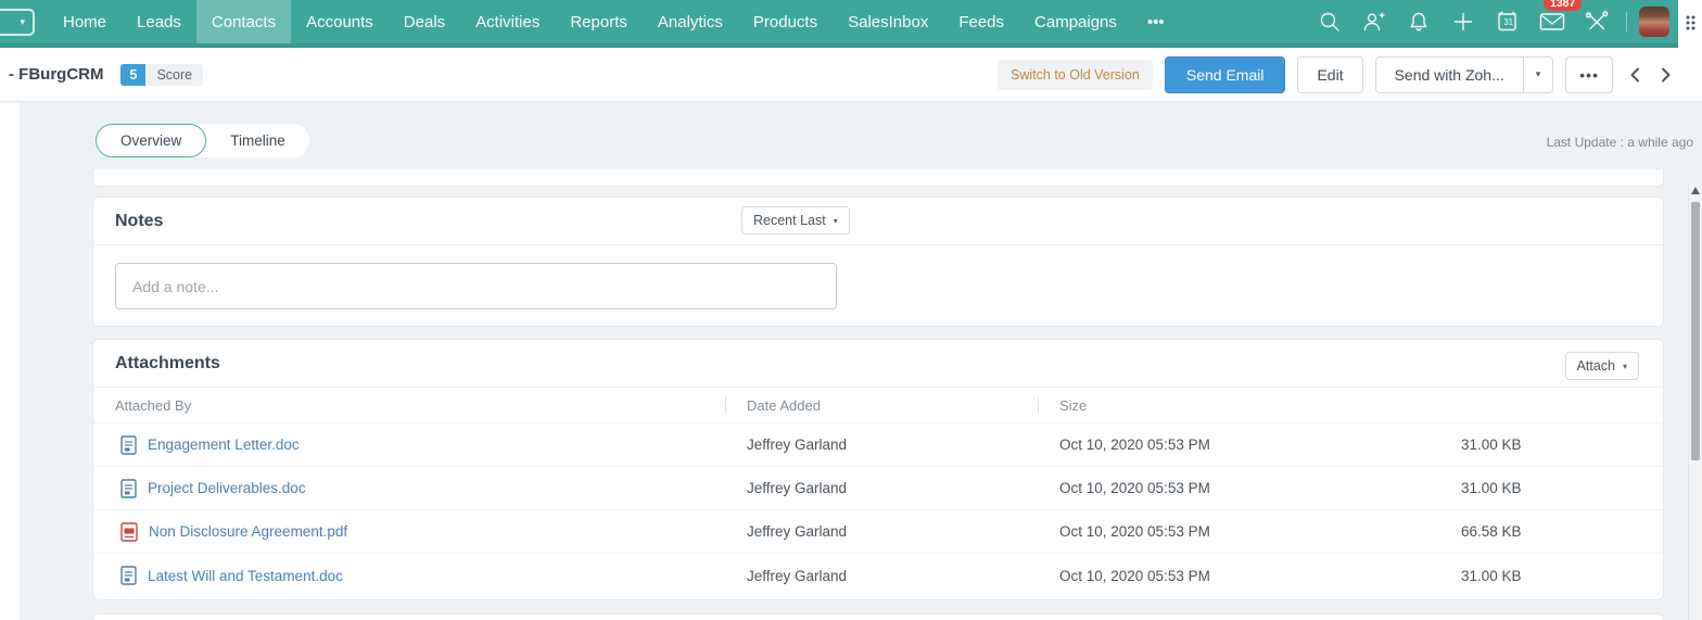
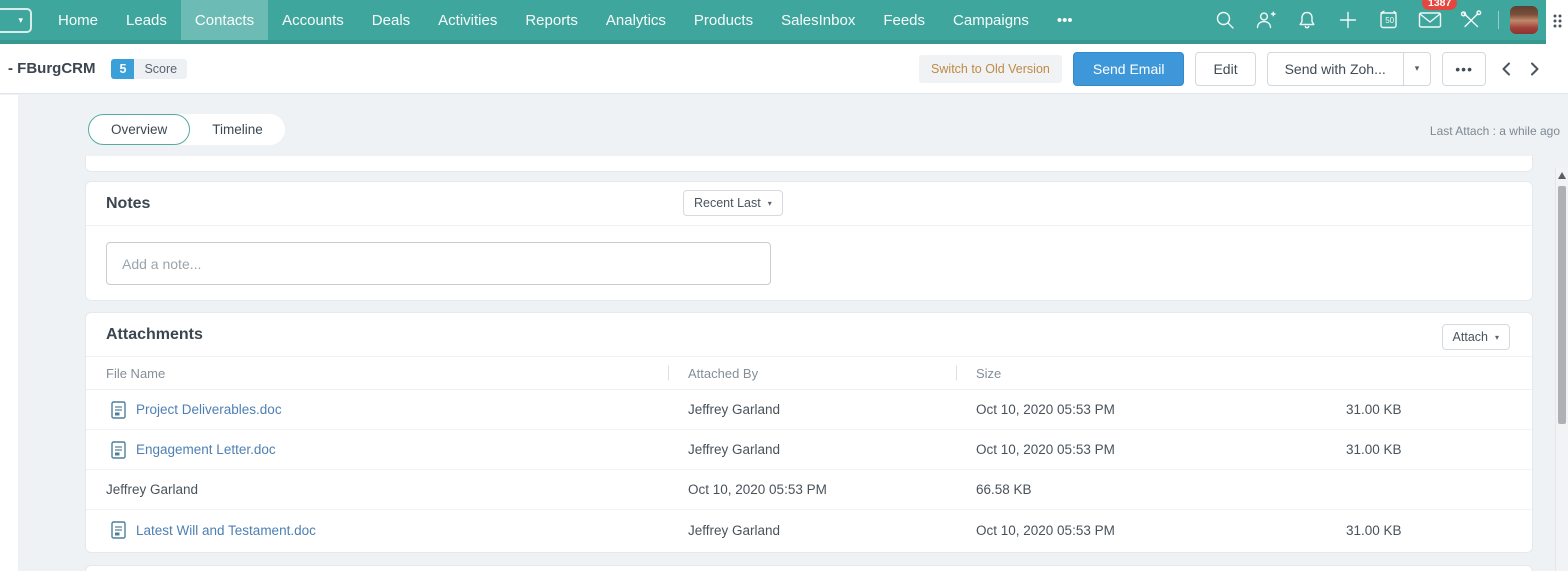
  ▾
  Home
  Leads
  Contacts
  Accounts
  Deals
  Activities
  Reports
  Analytics
  Products
  SalesInbox
  Feeds
  Campaigns
  •••
- 31
+ 50
  1387
  - FBurgCRM
  5
  Score
  Switch to Old Version
  Send Email
  Edit
  Send with Zoh...
  ▾
  •••
  Overview
  Timeline
- Last Update : a while ago
+ Last Attach : a while ago
  Notes
  Recent Last
  ▾
  Add a note...
  Attachments
  Attach
  ▾
+ File Name
  Attached By
- Date Added
  Size
- Engagement Letter.doc
+ Project Deliverables.doc
  Jeffrey Garland
  Oct 10, 2020 05:53 PM
  31.00 KB
- Project Deliverables.doc
+ Engagement Letter.doc
  Jeffrey Garland
  Oct 10, 2020 05:53 PM
  31.00 KB
- Non Disclosure Agreement.pdf
  Jeffrey Garland
  Oct 10, 2020 05:53 PM
  66.58 KB
  Latest Will and Testament.doc
  Jeffrey Garland
  Oct 10, 2020 05:53 PM
  31.00 KB
